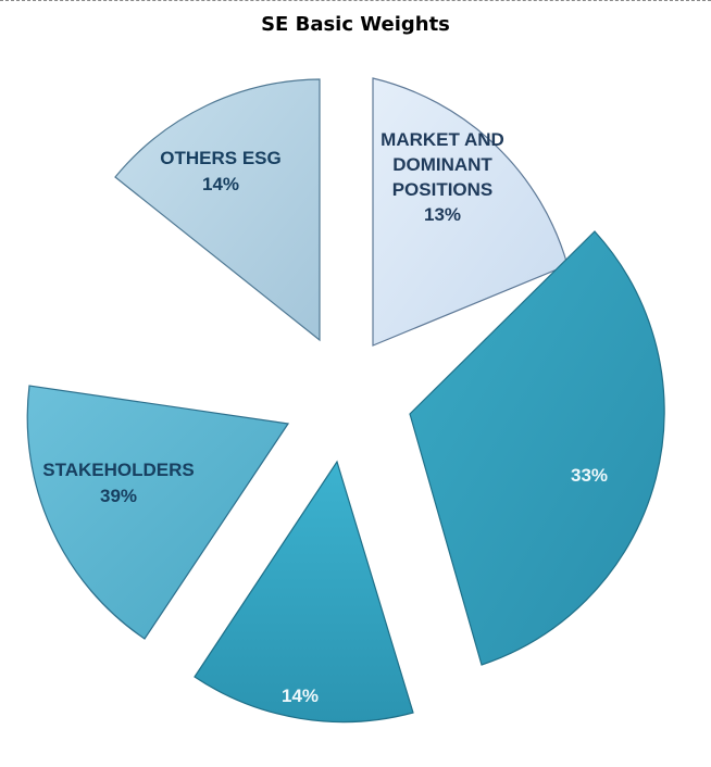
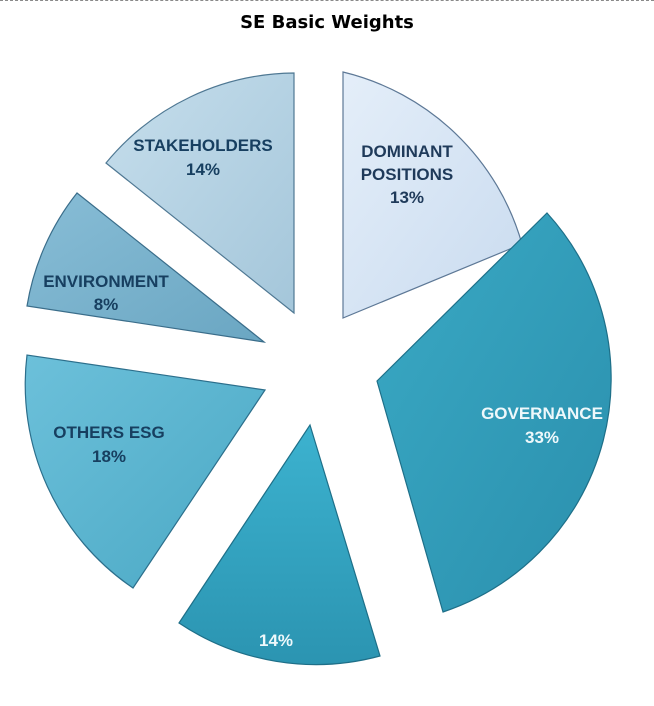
  SE Basic Weights
- MARKET AND
  DOMINANT
  POSITIONS
  13%
+ GOVERNANCE
  33%
  14%
- STAKEHOLDERS
+ OTHERS ESG
- 39%
+ 18%
+ ENVIRONMENT
+ 8%
- OTHERS ESG
+ STAKEHOLDERS
  14%
